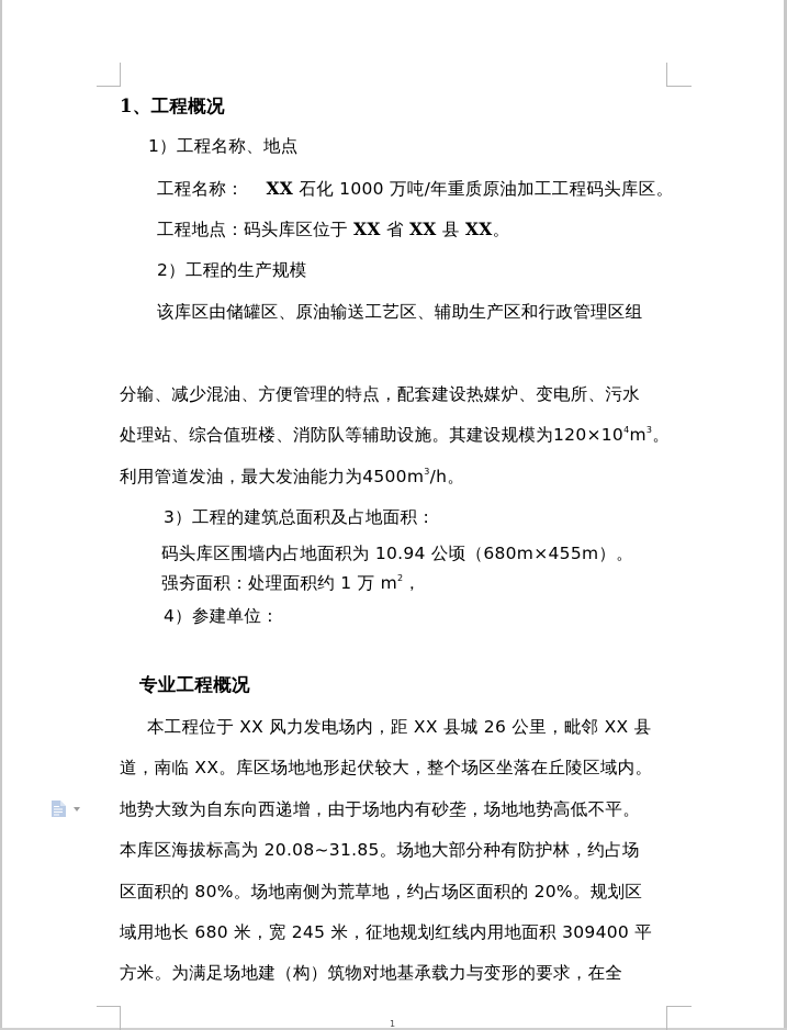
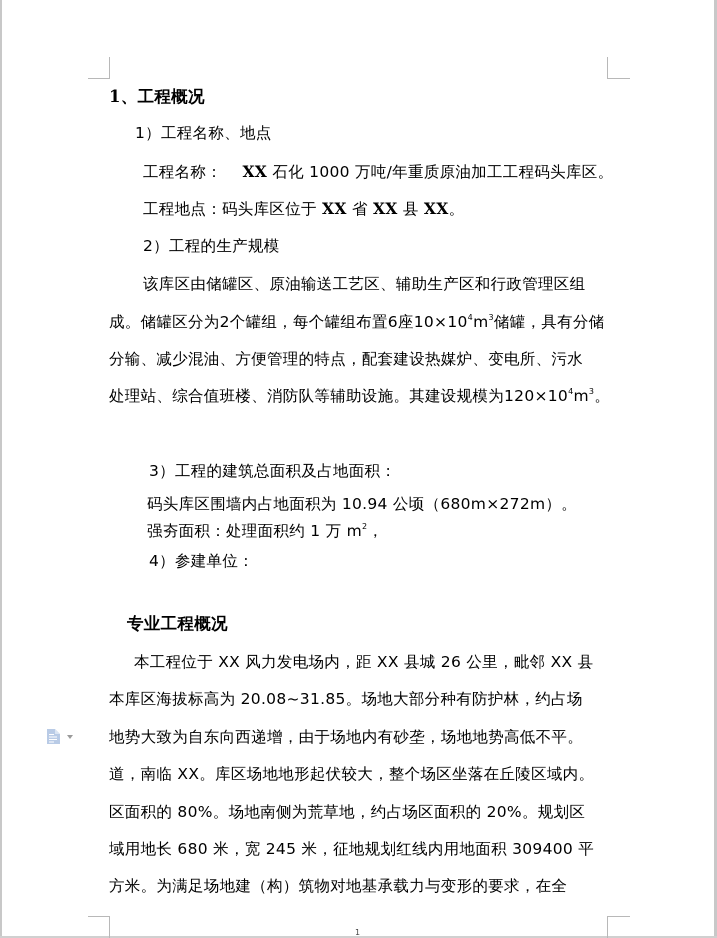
  1、工程概况
  1）工程名称、地点
  工程名称： XX 石化 1000 万吨/年重质原油加工工程码头库区。
  工程地点：码头库区位于 XX 省 XX 县 XX。
  2）工程的生产规模
  该库区由储罐区、原油输送工艺区、辅助生产区和行政管理区组
+ 成。储罐区分为2个罐组，每个罐组布置6座10×104m3储罐，具有分储
  分输、减少混油、方便管理的特点，配套建设热媒炉、变电所、污水
  处理站、综合值班楼、消防队等辅助设施。其建设规模为120×104m3。
- 利用管道发油，最大发油能力为4500m3/h。
  3）工程的建筑总面积及占地面积：
- 码头库区围墙内占地面积为 10.94 公顷（680m×455m）。
+ 码头库区围墙内占地面积为 10.94 公顷（680m×272m）。
  强夯面积：处理面积约 1 万 m2，
  4）参建单位：
  专业工程概况
  本工程位于 XX 风力发电场内，距 XX 县城 26 公里，毗邻 XX 县
- 道，南临 XX。库区场地地形起伏较大，整个场区坐落在丘陵区域内。
+ 本库区海拔标高为 20.08~31.85。场地大部分种有防护林，约占场
  地势大致为自东向西递增，由于场地内有砂垄，场地地势高低不平。
- 本库区海拔标高为 20.08~31.85。场地大部分种有防护林，约占场
+ 道，南临 XX。库区场地地形起伏较大，整个场区坐落在丘陵区域内。
  区面积的 80%。场地南侧为荒草地，约占场区面积的 20%。规划区
  域用地长 680 米，宽 245 米，征地规划红线内用地面积 309400 平
  方米。为满足场地建（构）筑物对地基承载力与变形的要求，在全
  1
